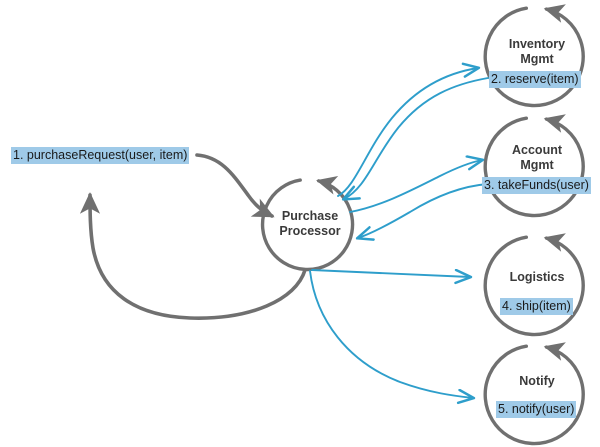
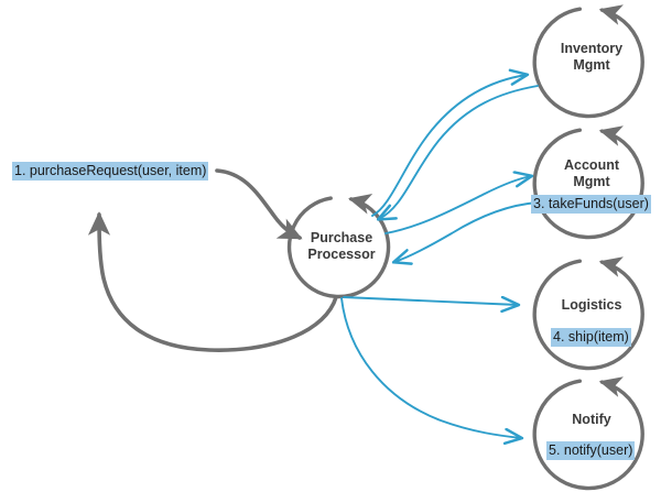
  Purchase
  Processor
  Inventory
  Mgmt
  Account
  Mgmt
  Logistics
  Notify
  1. purchaseRequest(user, item)
- 2. reserve(item)
  3. takeFunds(user)
  4. ship(item)
  5. notify(user)
